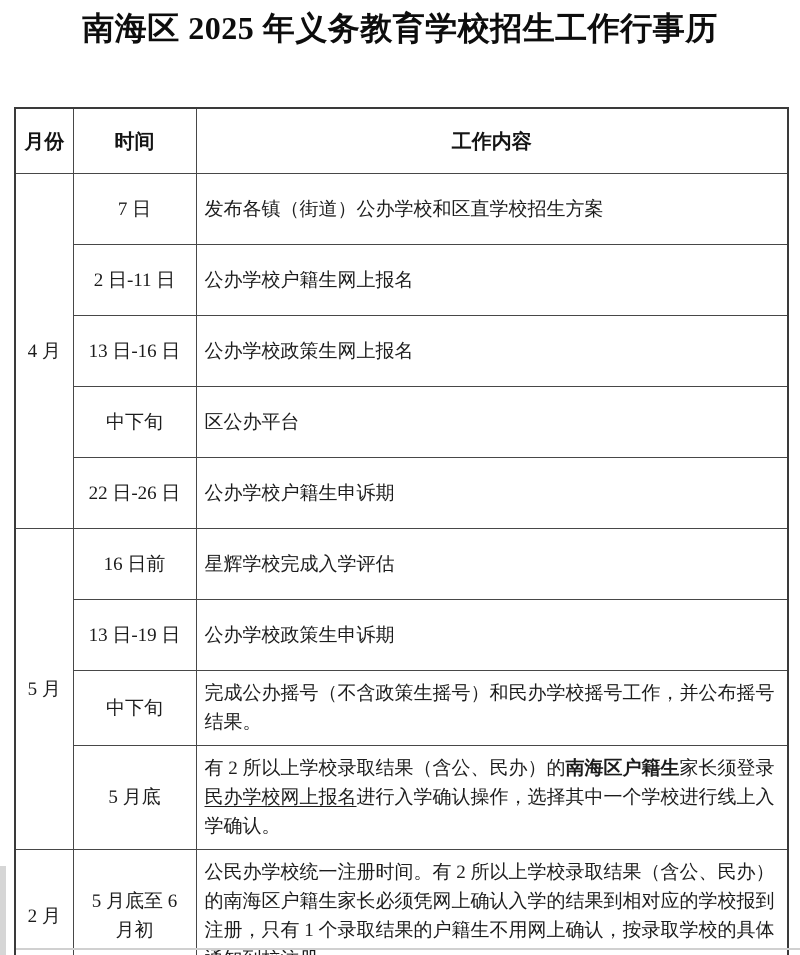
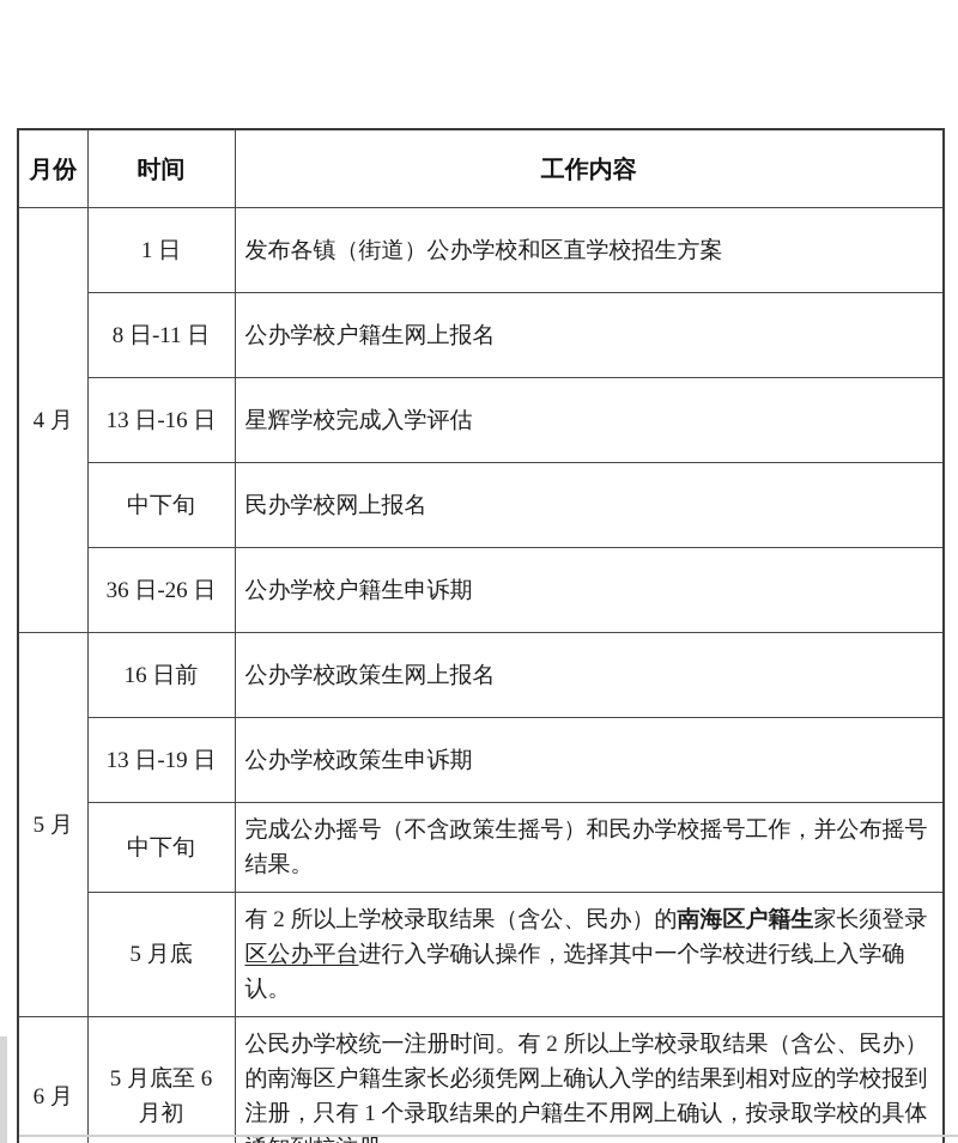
- 南海区 2025 年义务教育学校招生工作行事历
  月份	时间	工作内容
- 4 月	7 日	发布各镇（街道）公办学校和区直学校招生方案
+ 4 月	1 日	发布各镇（街道）公办学校和区直学校招生方案
- 2 日-11 日	公办学校户籍生网上报名
+ 8 日-11 日	公办学校户籍生网上报名
- 13 日-16 日	公办学校政策生网上报名
+ 13 日-16 日	星辉学校完成入学评估
- 中下旬	区公办平台
+ 中下旬	民办学校网上报名
- 22 日-26 日	公办学校户籍生申诉期
+ 36 日-26 日	公办学校户籍生申诉期
- 5 月	16 日前	星辉学校完成入学评估
+ 5 月	16 日前	公办学校政策生网上报名
  13 日-19 日	公办学校政策生申诉期
  中下旬	完成公办摇号（不含政策生摇号）和民办学校摇号工作，并公布摇号结果。
- 5 月底	有 2 所以上学校录取结果（含公、民办）的南海区户籍生家长须登录民办学校网上报名进行入学确认操作，选择其中一个学校进行线上入学确认。
+ 5 月底	有 2 所以上学校录取结果（含公、民办）的南海区户籍生家长须登录区公办平台进行入学确认操作，选择其中一个学校进行线上入学确认。
- 2 月	5 月底至 6 月初	公民办学校统一注册时间。有 2 所以上学校录取结果（含公、民办）的南海区户籍生家长必须凭网上确认入学的结果到相对应的学校报到注册，只有 1 个录取结果的户籍生不用网上确认，按录取学校的具体
+ 6 月	5 月底至 6 月初	公民办学校统一注册时间。有 2 所以上学校录取结果（含公、民办）的南海区户籍生家长必须凭网上确认入学的结果到相对应的学校报到注册，只有 1 个录取结果的户籍生不用网上确认，按录取学校的具体
